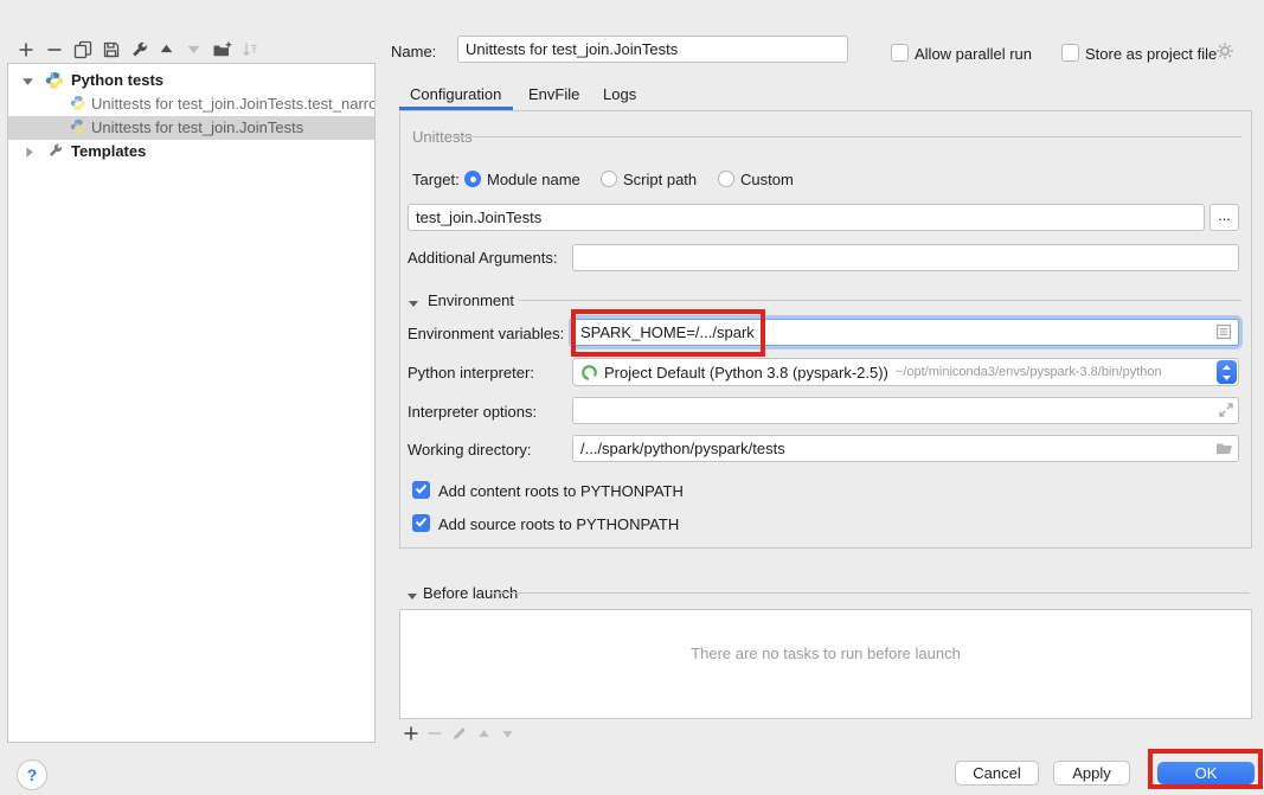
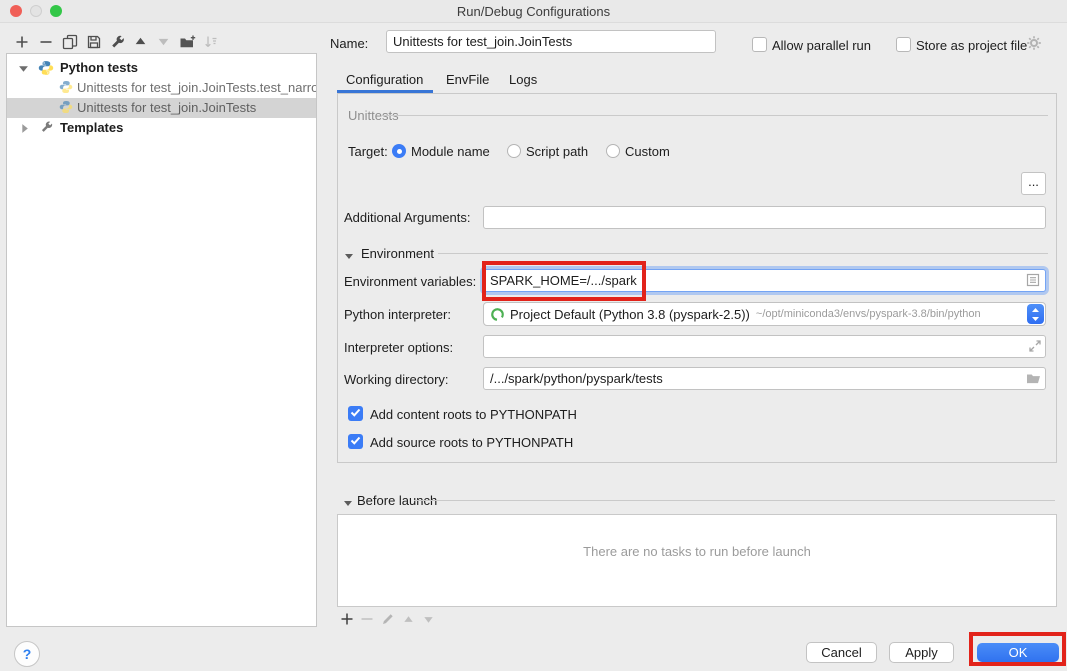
+ Run/Debug Configurations
  Python tests
  Unittests for test_join.JoinTests.test_narro
  Unittests for test_join.JoinTests
  Templates
  Name:
  Unittests for test_join.JoinTests
  Allow parallel run
  Store as project file
  Configuration
  EnvFile
  Logs
  Target:
  Module name
  Script path
  Custom
- test_join.JoinTests
  ...
  Additional Arguments:
  Environment
  Environment variables:
  SPARK_HOME=/.../spark
  Python interpreter:
  Project Default (Python 3.8 (pyspark-2.5))
  ~/opt/miniconda3/envs/pyspark-3.8/bin/python
  Interpreter options:
  Working directory:
  /.../spark/python/pyspark/tests
  Add content roots to PYTHONPATH
  Add source roots to PYTHONPATH
  Before lau
  There are no tasks to run before launch
  ?
  Cancel
  Apply
  OK
